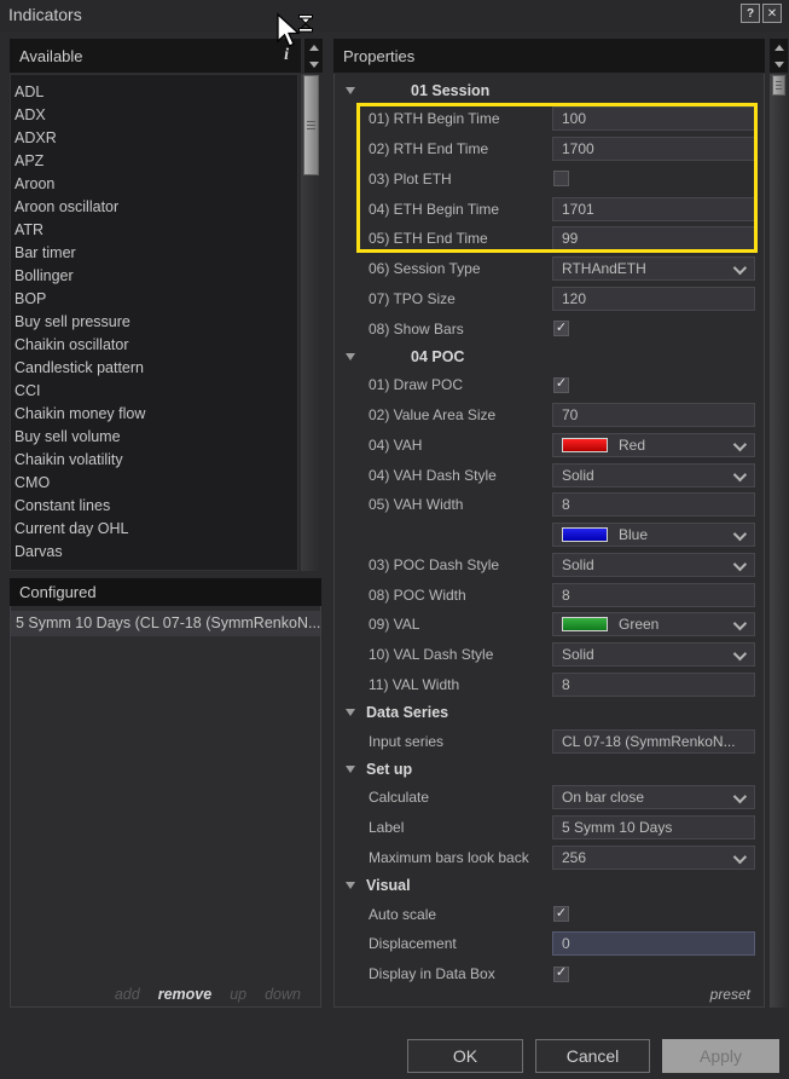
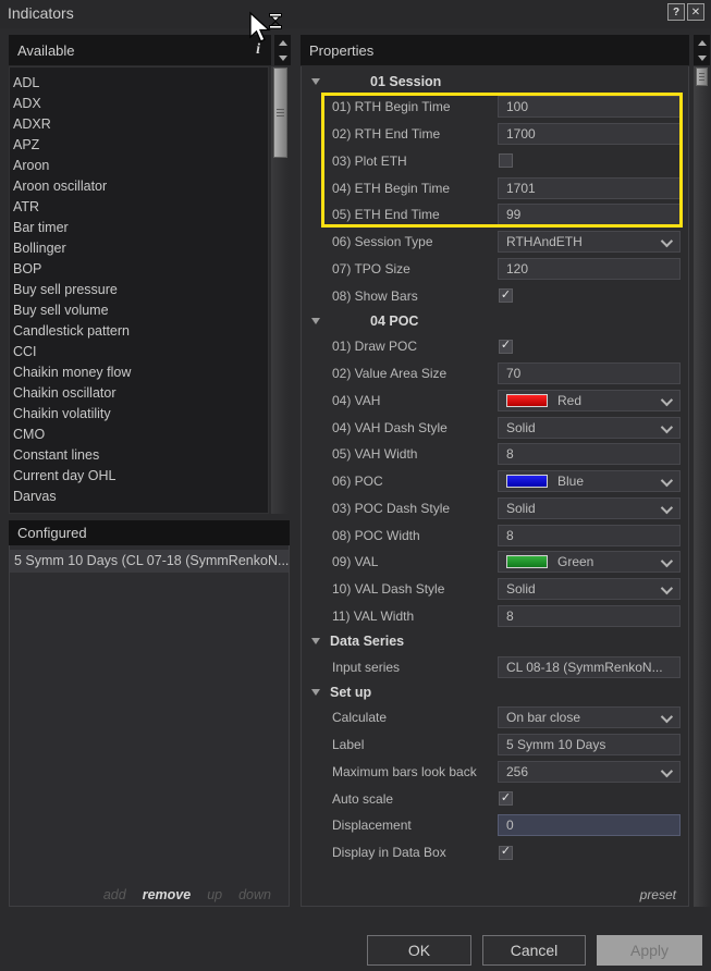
  Indicators
  ?
  ✕
  Available
  i
  ADL
  ADX
  ADXR
  APZ
  Aroon
  Aroon oscillator
  ATR
  Bar timer
  Bollinger
  BOP
  Buy sell pressure
- Chaikin oscillator
+ Buy sell volume
  Candlestick pattern
  CCI
  Chaikin money flow
- Buy sell volume
+ Chaikin oscillator
  Chaikin volatility
  CMO
  Constant lines
  Current day OHL
  Darvas
  Configured
  5 Symm 10 Days (CL 07-18 (SymmRenkoN...
  add
  remove
  up
  down
  Properties
  01 Session
  01) RTH Begin Time
  100
  02) RTH End Time
  1700
  03) Plot ETH
  04) ETH Begin Time
  1701
  05) ETH End Time
  99
  06) Session Type
  RTHAndETH
  07) TPO Size
  120
  08) Show Bars
  ✓
  04 POC
  01) Draw POC
  ✓
  02) Value Area Size
  70
  04) VAH
  Red
  04) VAH Dash Style
  Solid
  05) VAH Width
  8
+ 06) POC
  Blue
  03) POC Dash Style
  Solid
  08) POC Width
  8
  09) VAL
  Green
  10) VAL Dash Style
  Solid
  11) VAL Width
  8
  Data Series
  Input series
- CL 07-18 (SymmRenkoN...
+ CL 08-18 (SymmRenkoN...
  Set up
  Calculate
  On bar close
  Label
  5 Symm 10 Days
  Maximum bars look back
  256
- Visual
  Auto scale
  ✓
  Displacement
  0
  Display in Data Box
  ✓
  preset
  OK
  Cancel
  Apply
